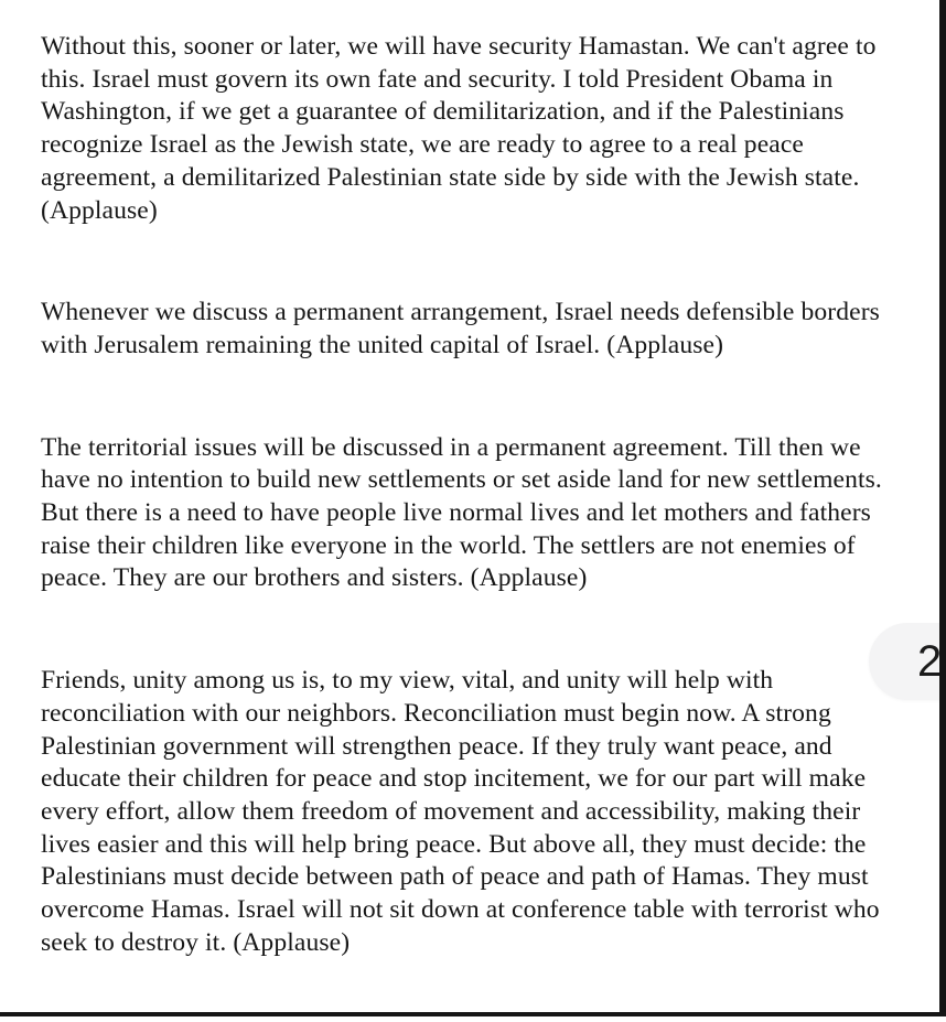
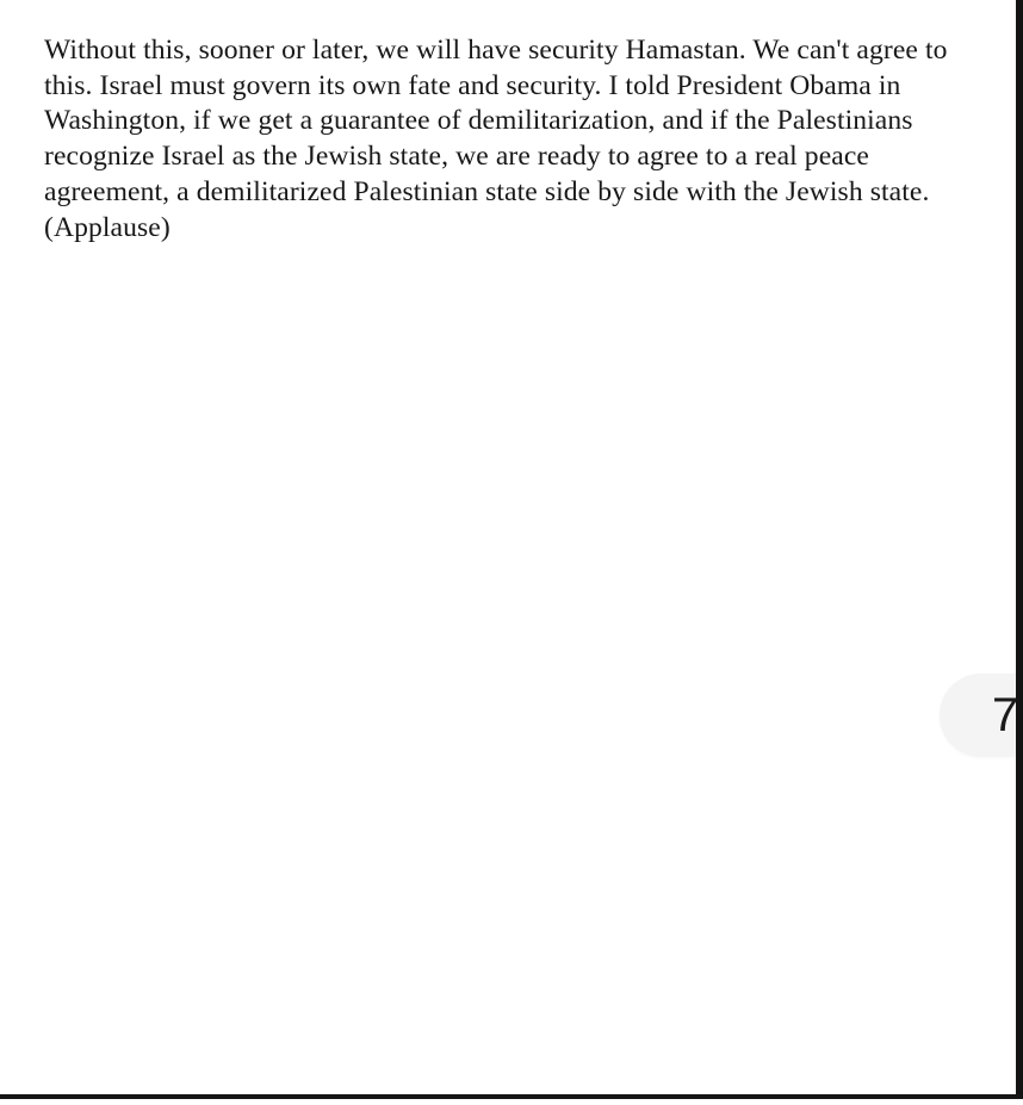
  Without this, sooner or later, we will have security Hamastan. We can't agree to this. Israel must govern its own fate and security. I told President Obama in Washington, if we get a guarantee of demilitarization, and if the Palestinians recognize Israel as the Jewish state, we are ready to agree to a real peace agreement, a demilitarized Palestinian state side by side with the Jewish state. (Applause)
- Whenever we discuss a permanent arrangement, Israel needs defensible borders with Jerusalem remaining the united capital of Israel. (Applause)
- The territorial issues will be discussed in a permanent agreement. Till then we have no intention to build new settlements or set aside land for new settlements. But there is a need to have people live normal lives and let mothers and fathers raise their children like everyone in the world. The settlers are not enemies of peace. They are our brothers and sisters. (Applause)
- Friends, unity among us is, to my view, vital, and unity will help with reconciliation with our neighbors. Reconciliation must begin now. A strong Palestinian government will strengthen peace. If they truly want peace, and educate their children for peace and stop incitement, we for our part will make every effort, allow them freedom of movement and accessibility, making their lives easier and this will help bring peace. But above all, they must decide: the Palestinians must decide between path of peace and path of Hamas. They must overcome Hamas. Israel will not sit down at conference table with terrorist who seek to destroy it. (Applause)
- 2
+ 7
